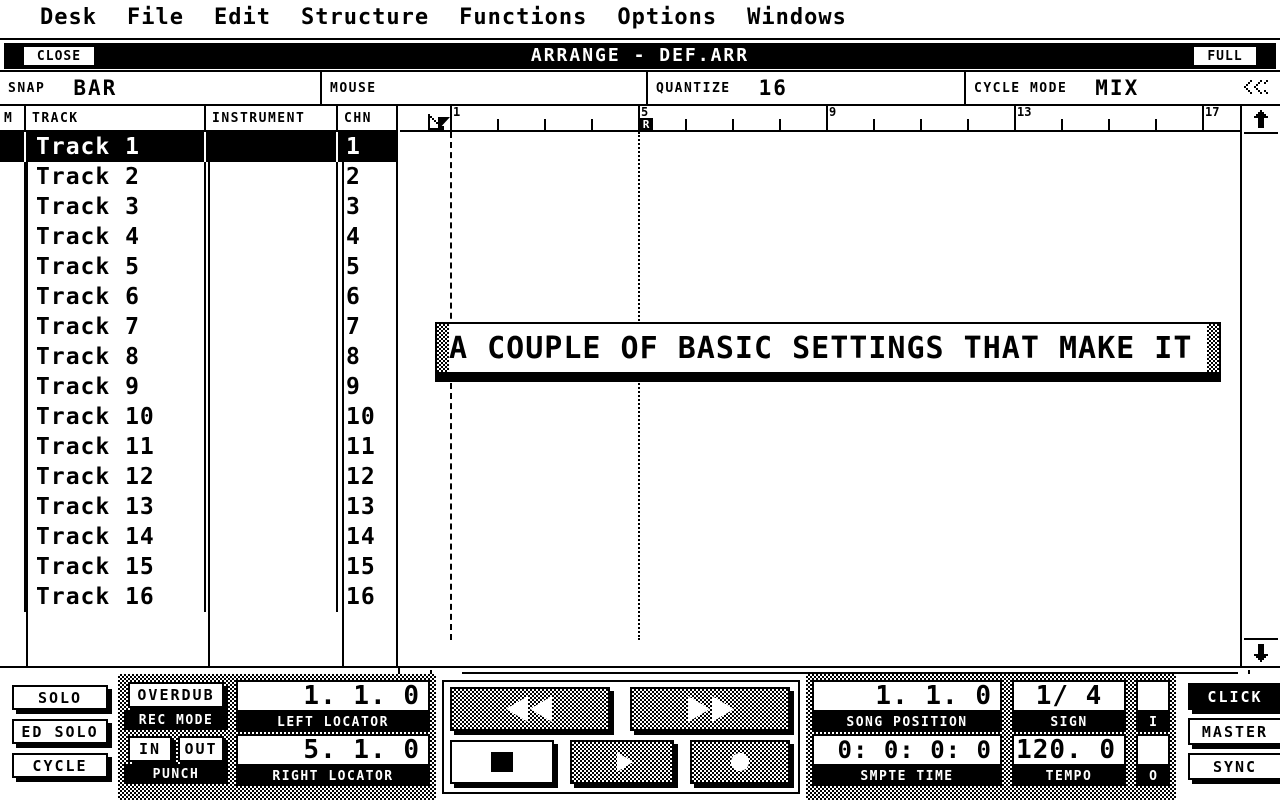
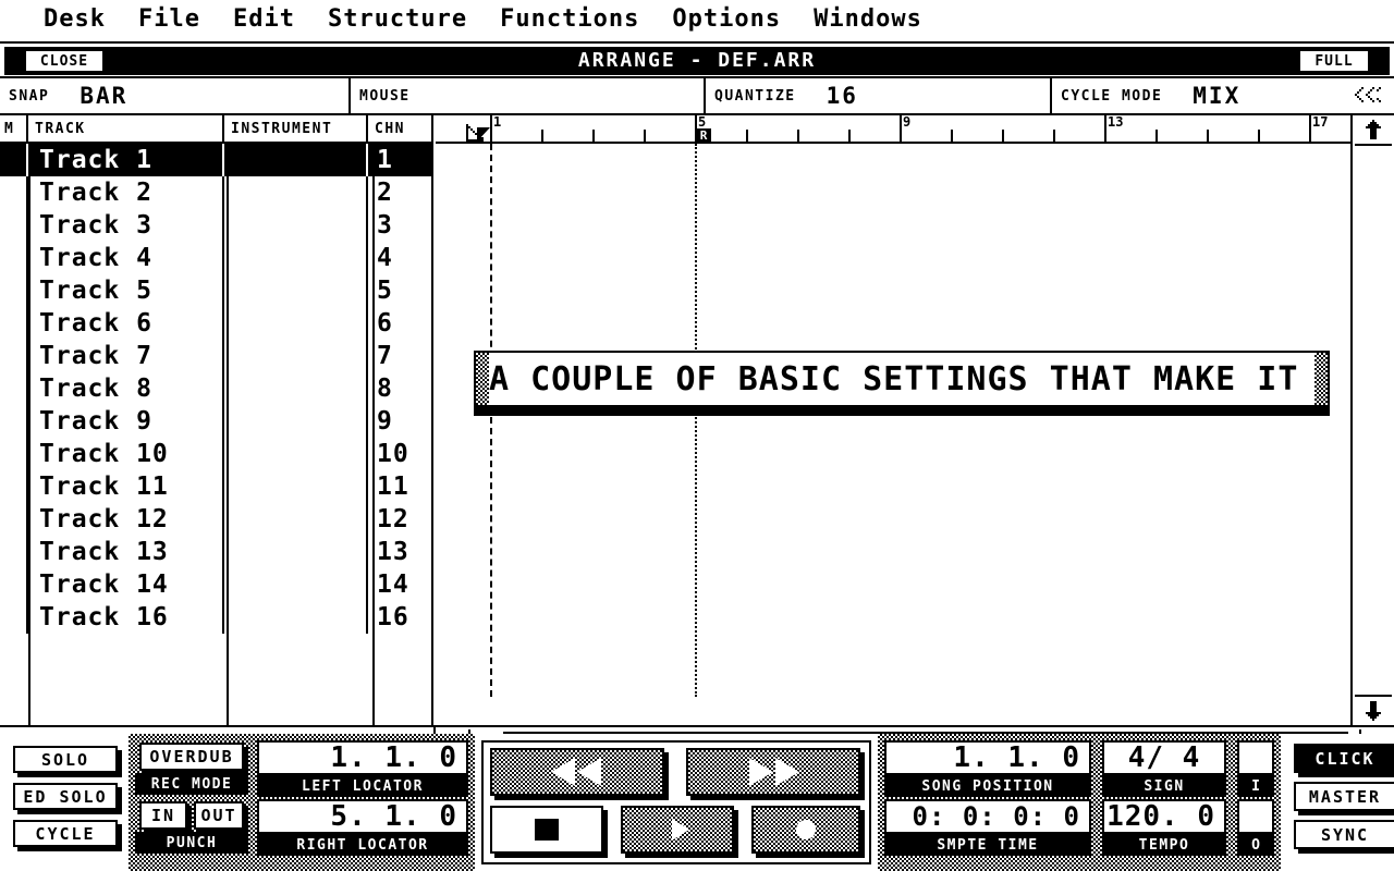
  Desk
  File
  Edit
  Structure
  Functions
  Options
  Windows
  CLOSE
  ARRANGE - DEF.ARR
  FULL
  SNAP
  BAR
  MOUSE
  QUANTIZE
  16
  CYCLE MODE
  MIX
  M
  TRACK
  INSTRUMENT
  CHN
  Track 1
  1
  Track 2
  2
  Track 3
  3
  Track 4
  4
  Track 5
  5
  Track 6
  6
  Track 7
  7
  Track 8
  8
  Track 9
  9
  Track 10
  10
  Track 11
  11
  Track 12
  12
  Track 13
  13
  Track 14
  14
- Track 15
- 15
  Track 16
  16
  1
  5
  9
  13
  17
  R
  A COUPLE OF BASIC SETTINGS THAT MAKE IT
  SOLO
  ED SOLO
  CYCLE
  OVERDUB
  REC MODE
  IN
  OUT
  PUNCH
  1. 1. 0
  LEFT LOCATOR
  5. 1. 0
  RIGHT LOCATOR
  1. 1. 0
  SONG POSITION
  0: 0: 0: 0
  SMPTE TIME
- 1/ 4
+ 4/ 4
  SIGN
  120. 0
  TEMPO
  I
  O
  CLICK
  MASTER
  SYNC
